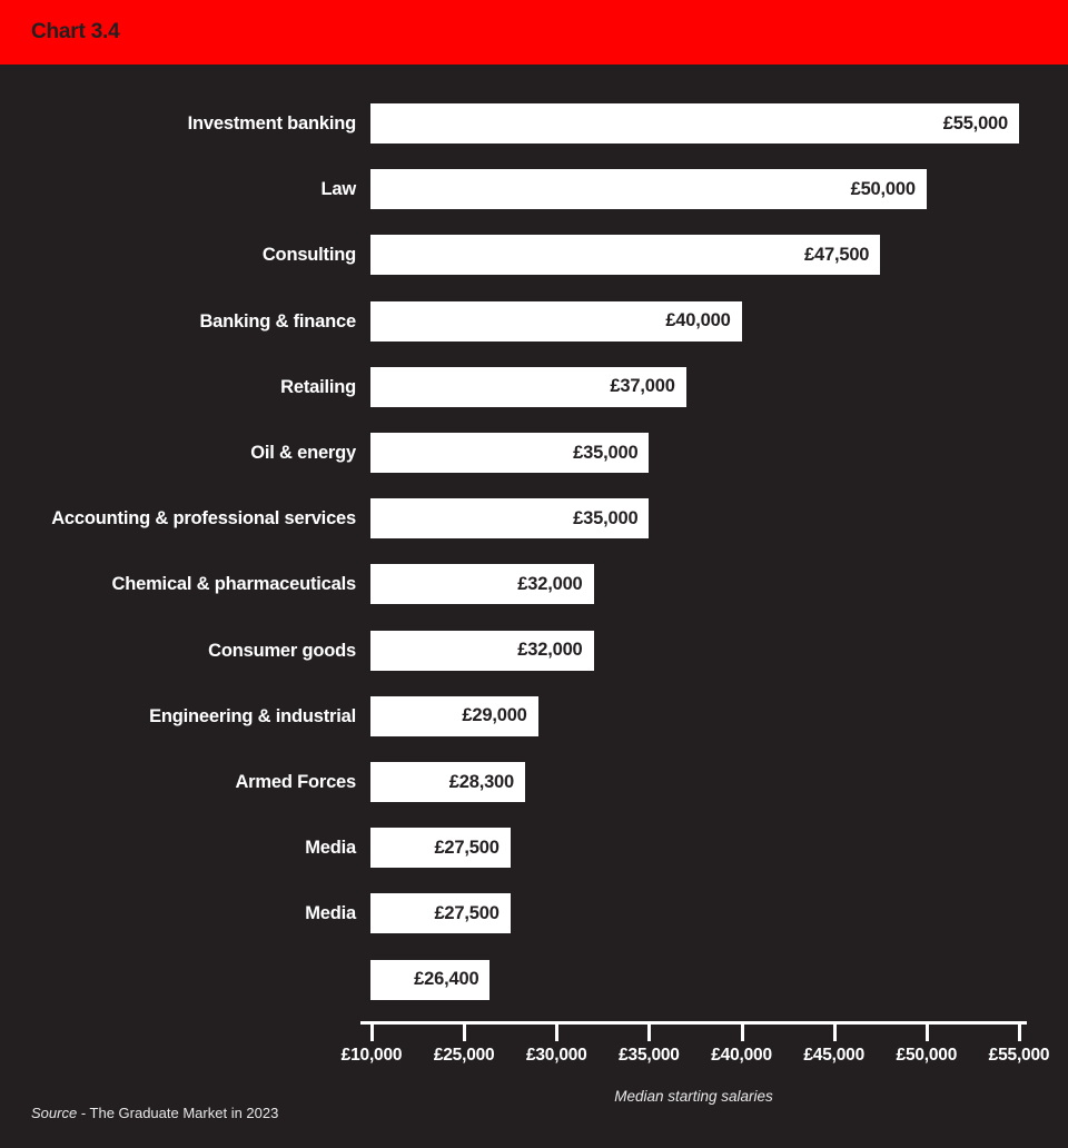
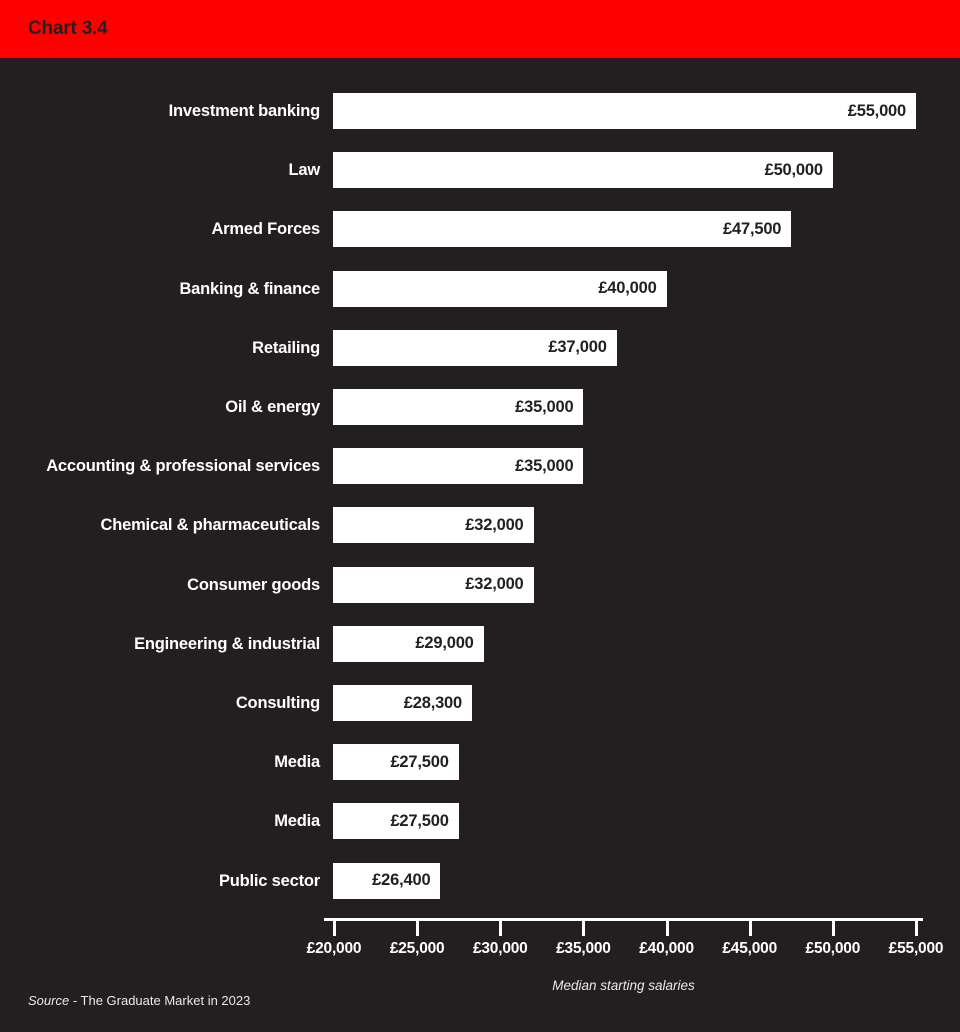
  Chart 3.4
  Investment banking
  £55,000
  Law
  £50,000
- Consulting
+ Armed Forces
  £47,500
  Banking & finance
  £40,000
  Retailing
  £37,000
  Oil & energy
  £35,000
  Accounting & professional services
  £35,000
  Chemical & pharmaceuticals
  £32,000
  Consumer goods
  £32,000
  Engineering & industrial
  £29,000
- Armed Forces
+ Consulting
  £28,300
  Media
  £27,500
  Media
  £27,500
+ Public sector
  £26,400
- £10,000
+ £20,000
  £25,000
  £30,000
  £35,000
  £40,000
  £45,000
  £50,000
  £55,000
  Median starting salaries
  Source - The Graduate Market in 2023
